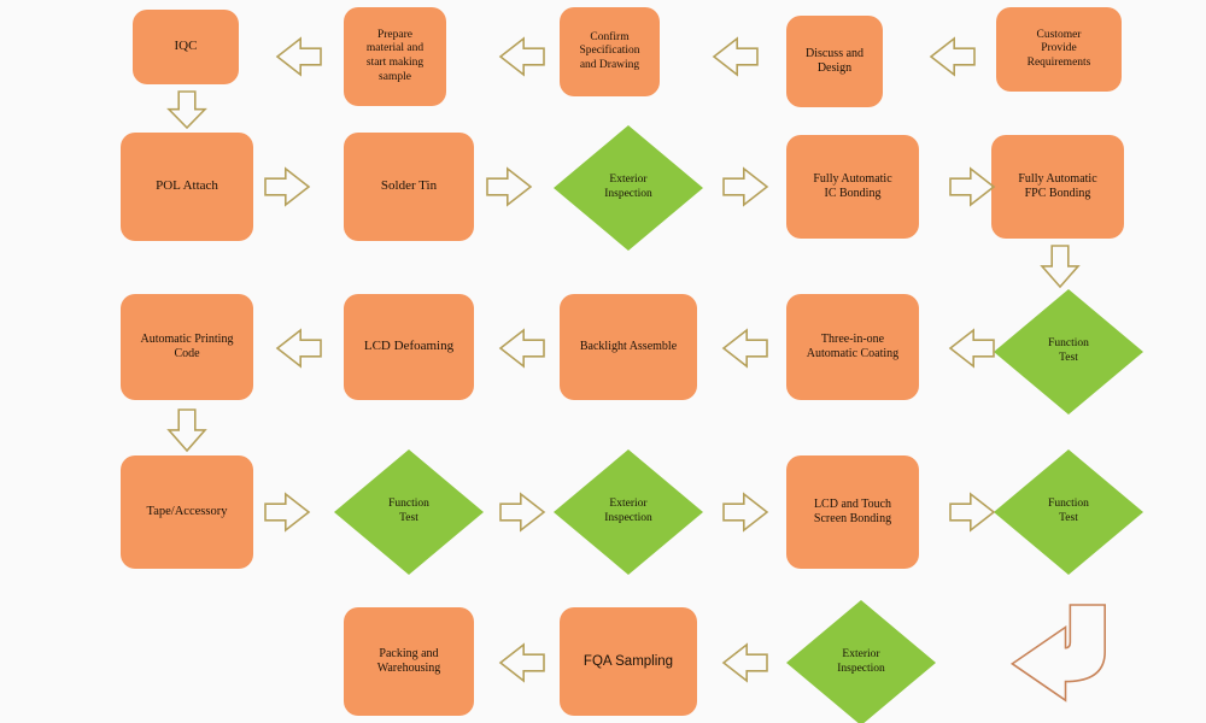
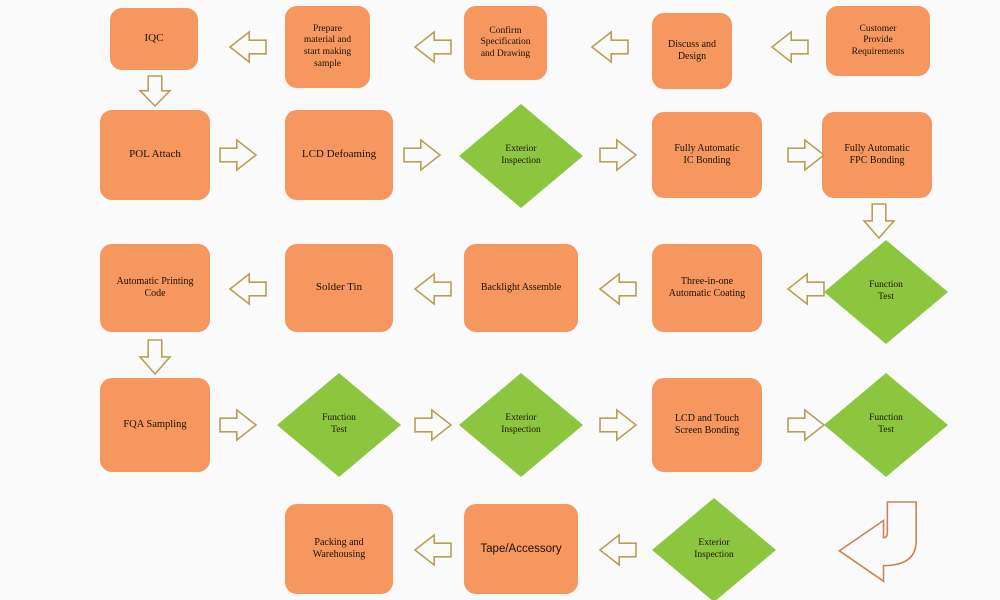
  Customer
  Provide
  Requirements
  Discuss and
  Design
  Confirm
  Specification
  and Drawing
  Prepare
  material and
  start making
  sample
  IQC
  POL Attach
- Solder Tin
+ LCD Defoaming
  Exterior
  Inspection
  Fully Automatic
  IC Bonding
  Fully Automatic
  FPC Bonding
  Function
  Test
  Three-in-one
  Automatic Coating
  Backlight Assemble
- LCD Defoaming
+ Solder Tin
  Automatic Printing
  Code
- Tape/Accessory
+ FQA Sampling
  Function
  Test
  Exterior
  Inspection
  LCD and Touch
  Screen Bonding
  Function
  Test
  Packing and
  Warehousing
- FQA Sampling
+ Tape/Accessory
  Exterior
  Inspection
